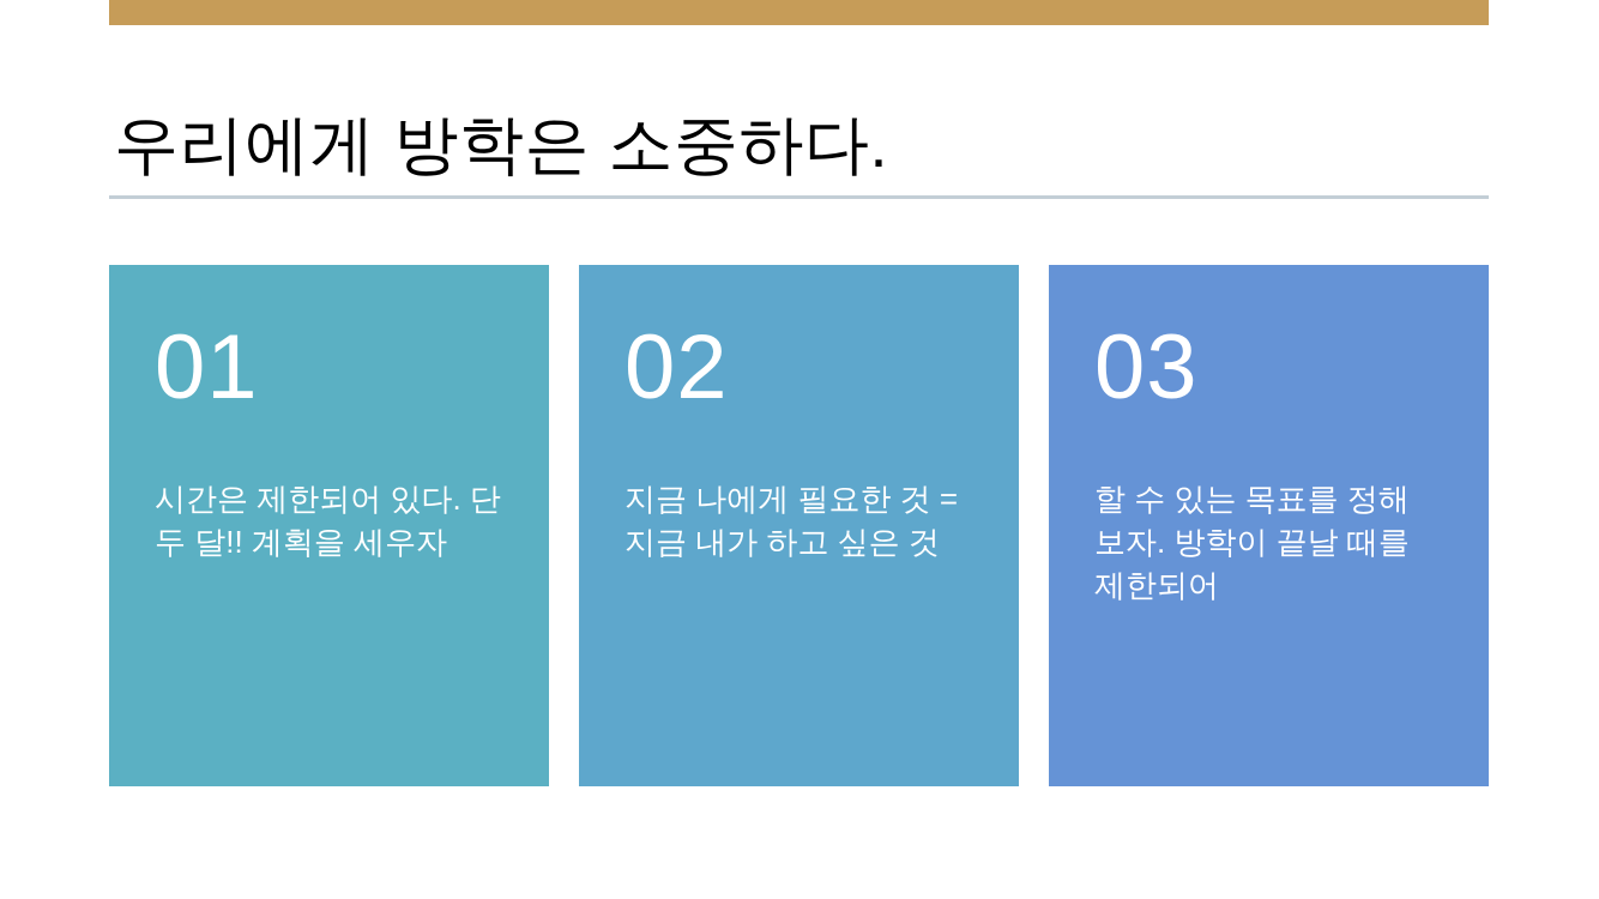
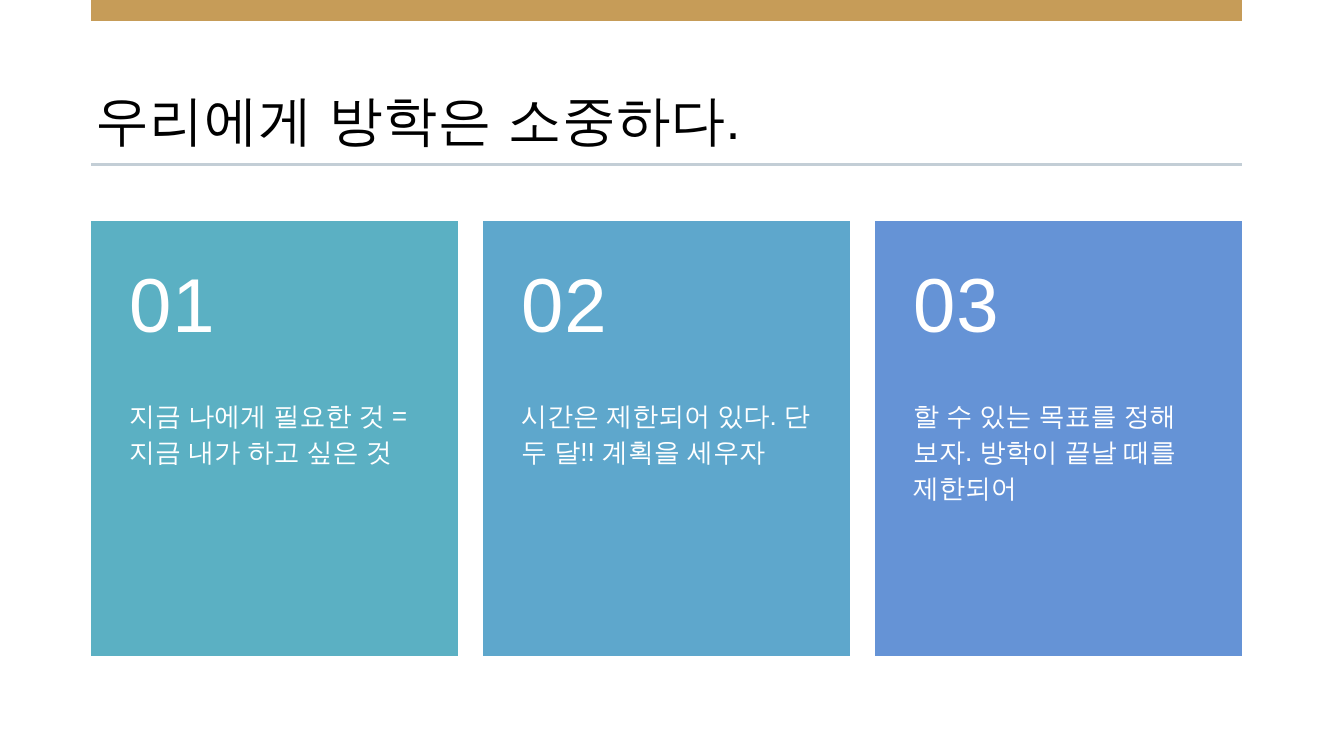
  우리에게 방학은 소중하다.
  01
- 시간은 제한되어 있다. 단 두 달!! 계획을 세우자
+ 지금 나에게 필요한 것 = 지금 내가 하고 싶은 것
  02
- 지금 나에게 필요한 것 = 지금 내가 하고 싶은 것
+ 시간은 제한되어 있다. 단 두 달!! 계획을 세우자
  03
  할 수 있는 목표를 정해 보자. 방학이 끝날 때를 제한되어
